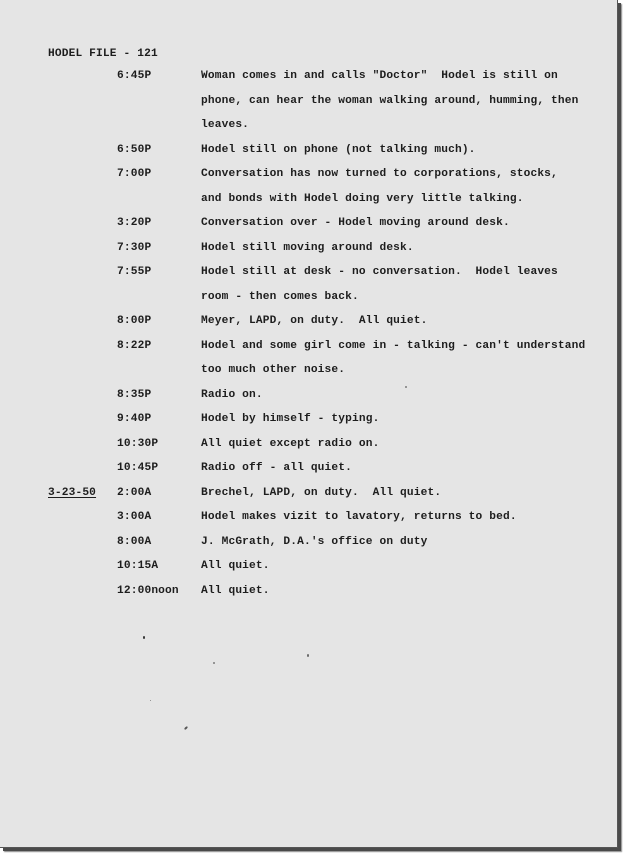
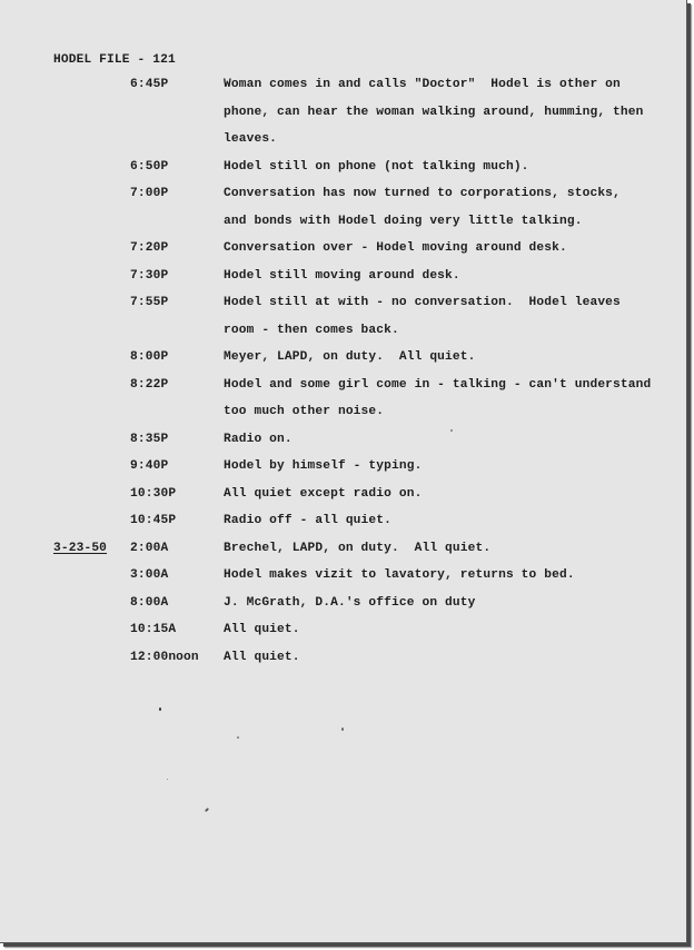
  HODEL FILE - 121
  6:45P
- Woman comes in and calls "Doctor" Hodel is still on
+ Woman comes in and calls "Doctor" Hodel is other on
  phone, can hear the woman walking around, humming, then
  leaves.
  6:50P
  Hodel still on phone (not talking much).
  7:00P
  Conversation has now turned to corporations, stocks,
  and bonds with Hodel doing very little talking.
- 3:20P
+ 7:20P
  Conversation over - Hodel moving around desk.
  7:30P
  Hodel still moving around desk.
  7:55P
- Hodel still at desk - no conversation. Hodel leaves
+ Hodel still at with - no conversation. Hodel leaves
  room - then comes back.
  8:00P
  Meyer, LAPD, on duty. All quiet.
  8:22P
  Hodel and some girl come in - talking - can't understand
  too much other noise.
  8:35P
  Radio on.
  9:40P
  Hodel by himself - typing.
  10:30P
  All quiet except radio on.
  10:45P
  Radio off - all quiet.
  3-23-50
  2:00A
  Brechel, LAPD, on duty. All quiet.
  3:00A
  Hodel makes vizit to lavatory, returns to bed.
  8:00A
  J. McGrath, D.A.'s office on duty
  10:15A
  All quiet.
  12:00noon
  All quiet.
